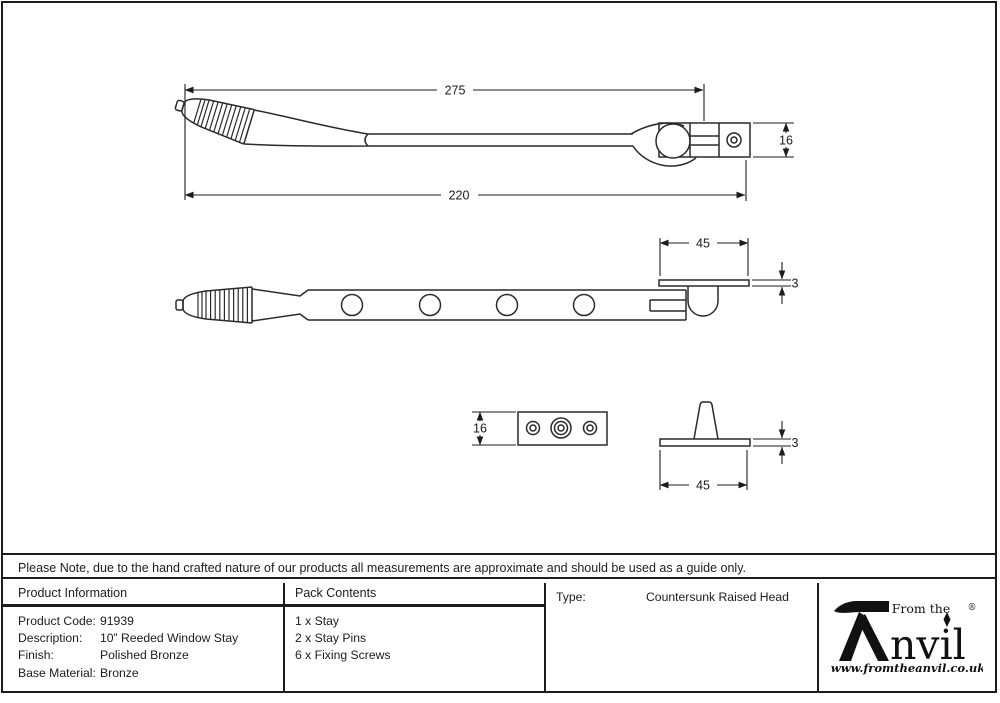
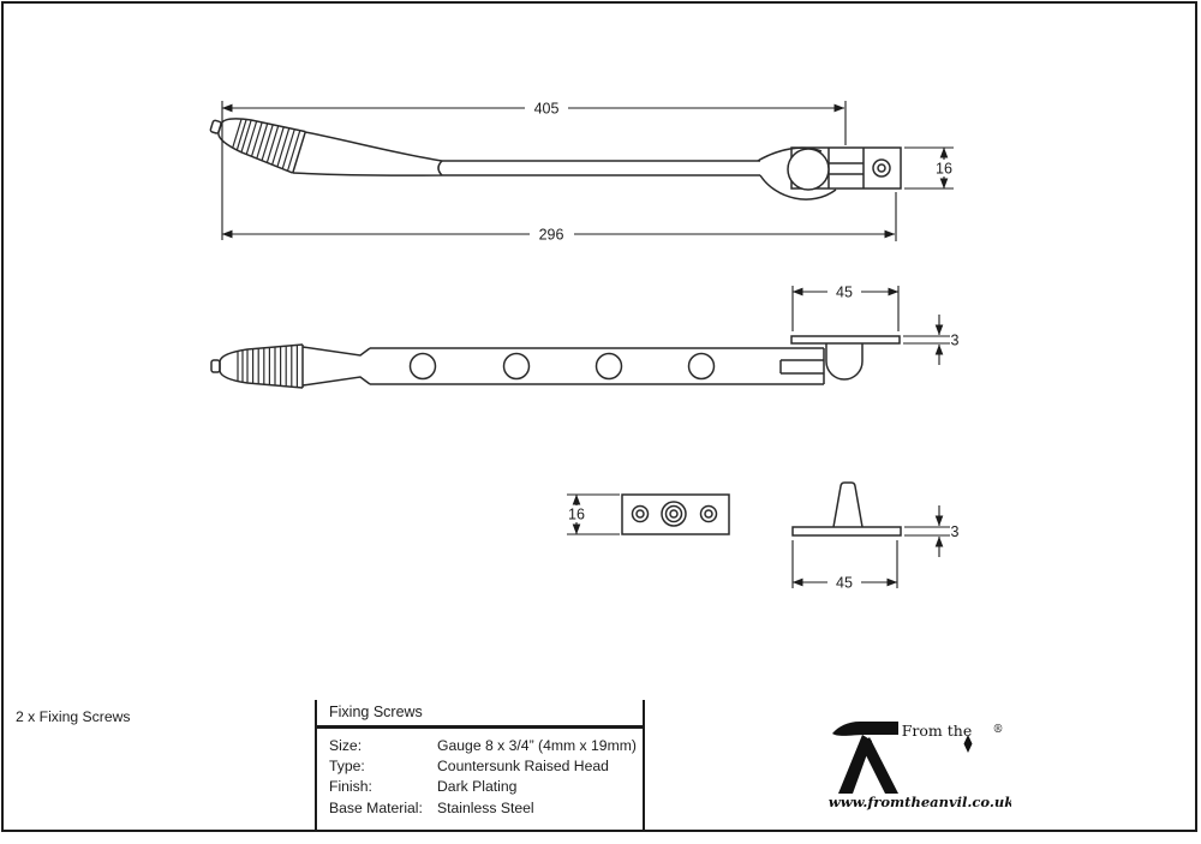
- 275
+ 405
- 220
+ 296
  16
  45
  3
  16
  3
  45
- Please Note, due to the hand crafted nature of our products all measurements are approximate and should be used as a guide only.
- Product Information
- Product Code: 91939
- Description: 10” Reeded Window Stay
- Finish: Polished Bronze
- Base Material: Bronze
- Pack Contents
- 1 x Stay
- 2 x Stay Pins
- 6 x Fixing Screws
+ 2 x Fixing Screws
+ Fixing Screws
+ Size: Gauge 8 x 3/4” (4mm x 19mm)
  Type: Countersunk Raised Head
+ Finish: Dark Plating
+ Base Material: Stainless Steel
  From the
  ®
- nvil
  www.fromtheanvil.co.uk
